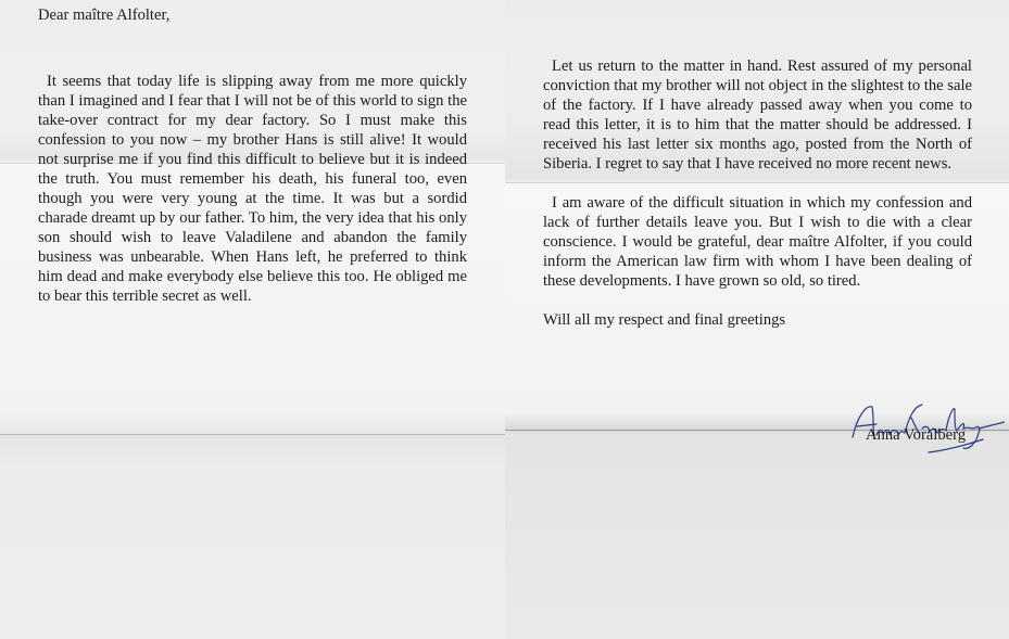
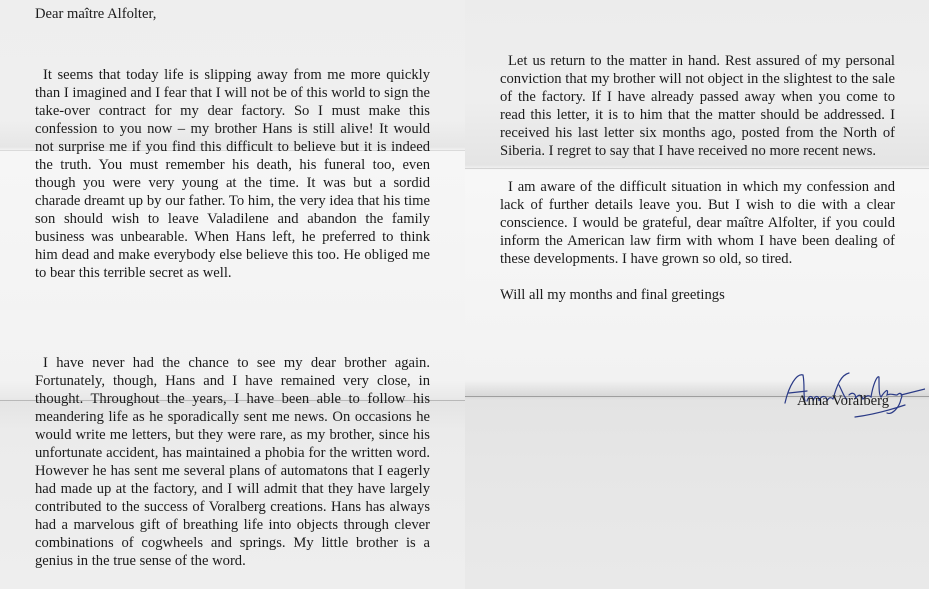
  Dear maître Alfolter,
- It seems that today life is slipping away from me more quickly than I imagined and I fear that I will not be of this world to sign the take-over contract for my dear factory. So I must make this confession to you now – my brother Hans is still alive! It would not surprise me if you find this difficult to believe but it is indeed the truth. You must remember his death, his funeral too, even though you were very young at the time. It was but a sordid charade dreamt up by our father. To him, the very idea that his only son should wish to leave Valadilene and abandon the family business was unbearable. When Hans left, he preferred to think him dead and make everybody else believe this too. He obliged me to bear this terrible secret as well.
+ It seems that today life is slipping away from me more quickly than I imagined and I fear that I will not be of this world to sign the take-over contract for my dear factory. So I must make this confession to you now – my brother Hans is still alive! It would not surprise me if you find this difficult to believe but it is indeed the truth. You must remember his death, his funeral too, even though you were very young at the time. It was but a sordid charade dreamt up by our father. To him, the very idea that his time son should wish to leave Valadilene and abandon the family business was unbearable. When Hans left, he preferred to think him dead and make everybody else believe this too. He obliged me to bear this terrible secret as well.
+ I have never had the chance to see my dear brother again. Fortunately, though, Hans and I have remained very close, in thought. Throughout the years, I have been able to follow his meandering life as he sporadically sent me news. On occasions he would write me letters, but they were rare, as my brother, since his unfortunate accident, has maintained a phobia for the written word. However he has sent me several plans of automatons that I eagerly had made up at the factory, and I will admit that they have largely contributed to the success of Voralberg creations. Hans has always had a marvelous gift of breathing life into objects through clever combinations of cogwheels and springs. My little brother is a genius in the true sense of the word.
  Let us return to the matter in hand. Rest assured of my personal conviction that my brother will not object in the slightest to the sale of the factory. If I have already passed away when you come to read this letter, it is to him that the matter should be addressed. I received his last letter six months ago, posted from the North of Siberia. I regret to say that I have received no more recent news.
  I am aware of the difficult situation in which my confession and lack of further details leave you. But I wish to die with a clear conscience. I would be grateful, dear maître Alfolter, if you could inform the American law firm with whom I have been dealing of these developments. I have grown so old, so tired.
- Will all my respect and final greetings
+ Will all my months and final greetings
  Anna Voralberg
